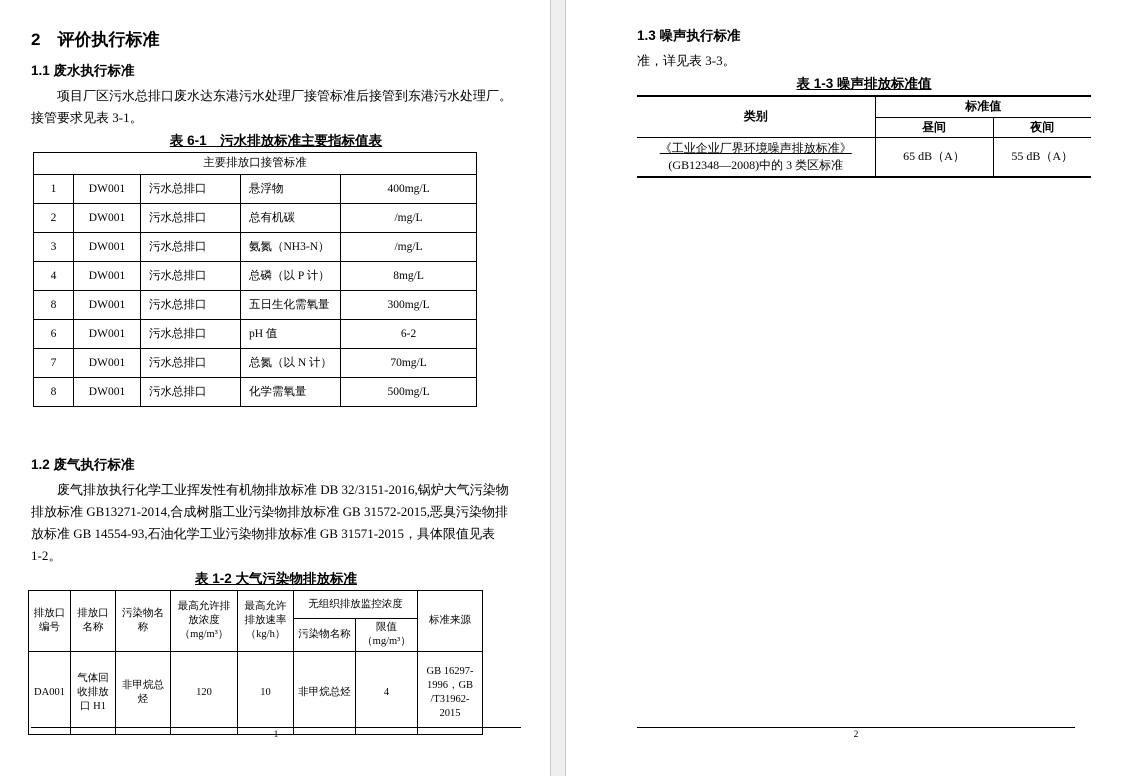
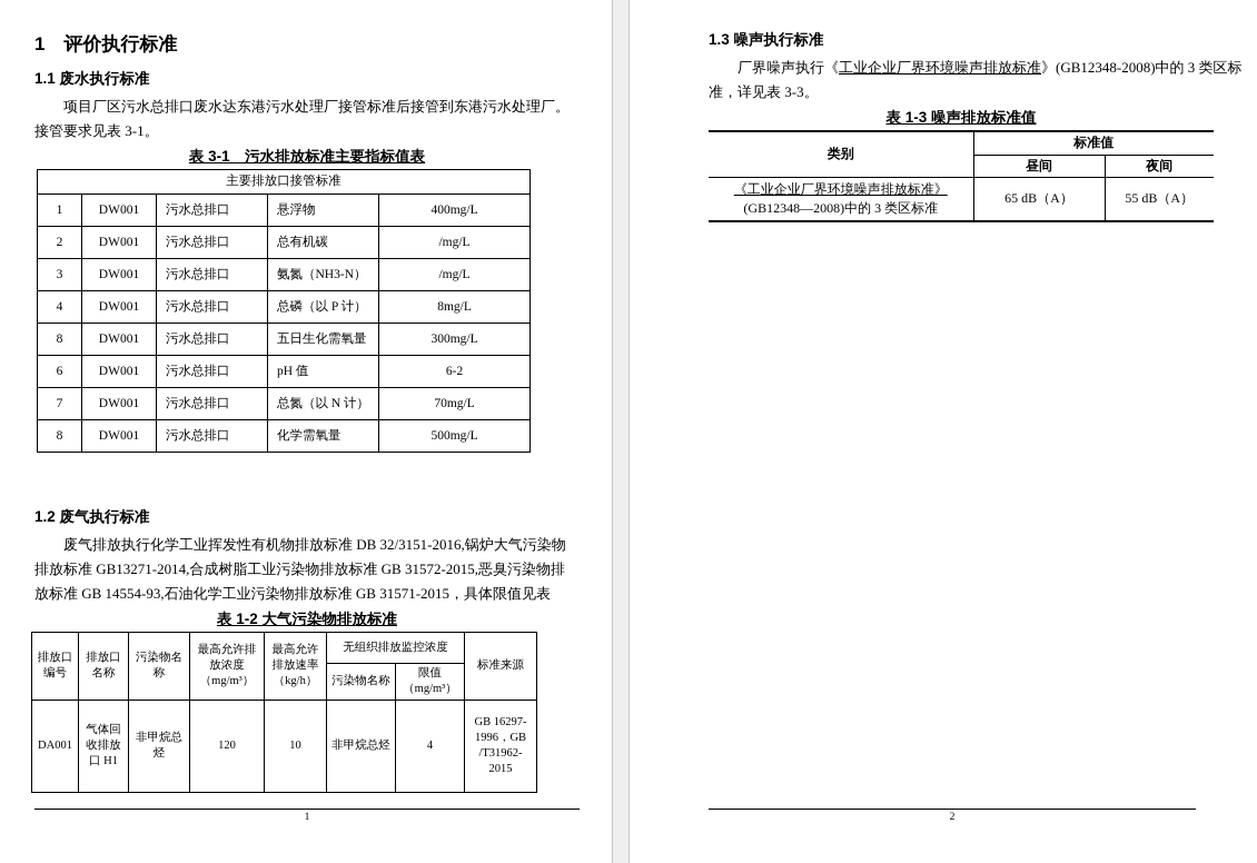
- 2 评价执行标准
+ 1 评价执行标准
  1.1 废水执行标准
  项目厂区污水总排口废水达东港污水处理厂接管标准后接管到东港污水处理厂。
  接管要求见表 3-1。
- 表 6-1 污水排放标准主要指标值表
+ 表 3-1 污水排放标准主要指标值表
  主要排放口接管标准
  1	DW001	污水总排口	悬浮物	400mg/L
  2	DW001	污水总排口	总有机碳	/mg/L
  3	DW001	污水总排口	氨氮（NH3-N）	/mg/L
  4	DW001	污水总排口	总磷（以 P 计）	8mg/L
  8	DW001	污水总排口	五日生化需氧量	300mg/L
  6	DW001	污水总排口	pH 值	6-2
  7	DW001	污水总排口	总氮（以 N 计）	70mg/L
  8	DW001	污水总排口	化学需氧量	500mg/L
  1.2 废气执行标准
  废气排放执行化学工业挥发性有机物排放标准 DB 32/3151-2016,锅炉大气污染物
  排放标准 GB13271-2014,合成树脂工业污染物排放标准 GB 31572-2015,恶臭污染物排
  放标准 GB 14554-93,石油化学工业污染物排放标准 GB 31571-2015，具体限值见表
- 1-2。
  表 1-2 大气污染物排放标准
  排放口编号	排放口名称	污染物名称	最高允许排放浓度（mg/m³）	最高允许排放速率（kg/h）	无组织排放监控浓度	标准来源
  污染物名称	限值（mg/m³）
  DA001	气体回收排放口 H1	非甲烷总烃	120	10	非甲烷总烃	4	GB 16297-1996，GB /T31962-2015
  1
  1.3 噪声执行标准
+ 厂界噪声执行《工业企业厂界环境噪声排放标准》(GB12348-2008)中的 3 类区标
  准，详见表 3-3。
  表 1-3 噪声排放标准值
  类别	标准值
  昼间	夜间
  《工业企业厂界环境噪声排放标准》 (GB12348—2008)中的 3 类区标准	65 dB（A）	55 dB（A）
  2
